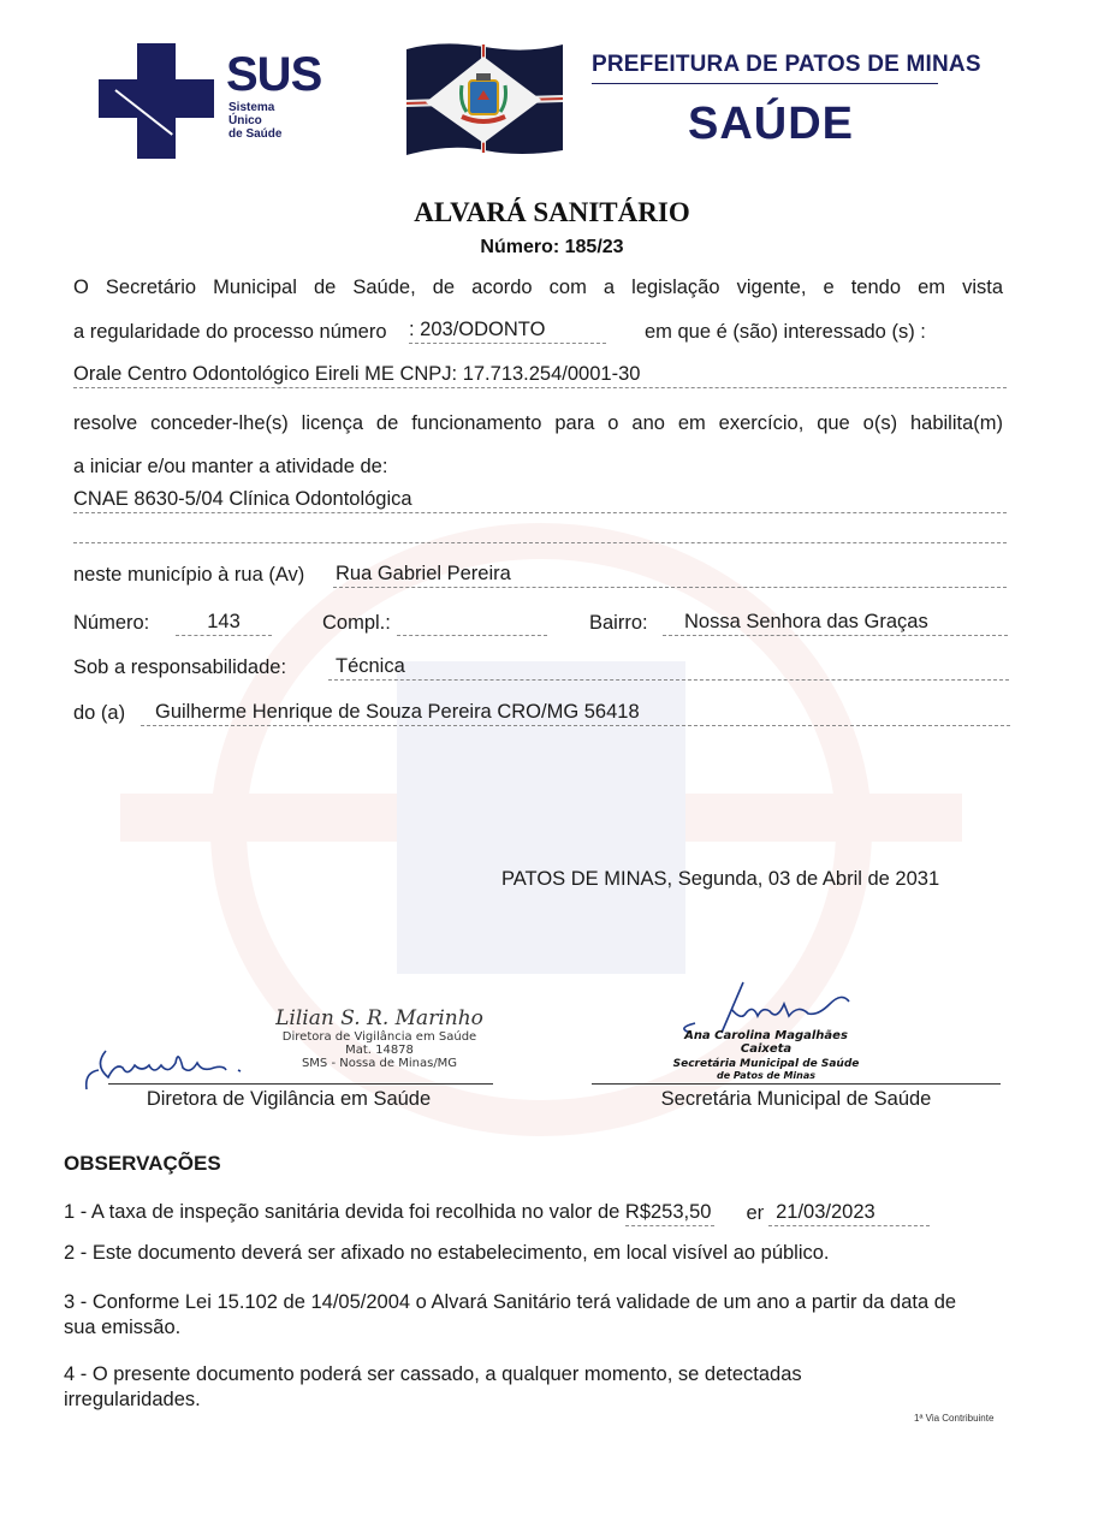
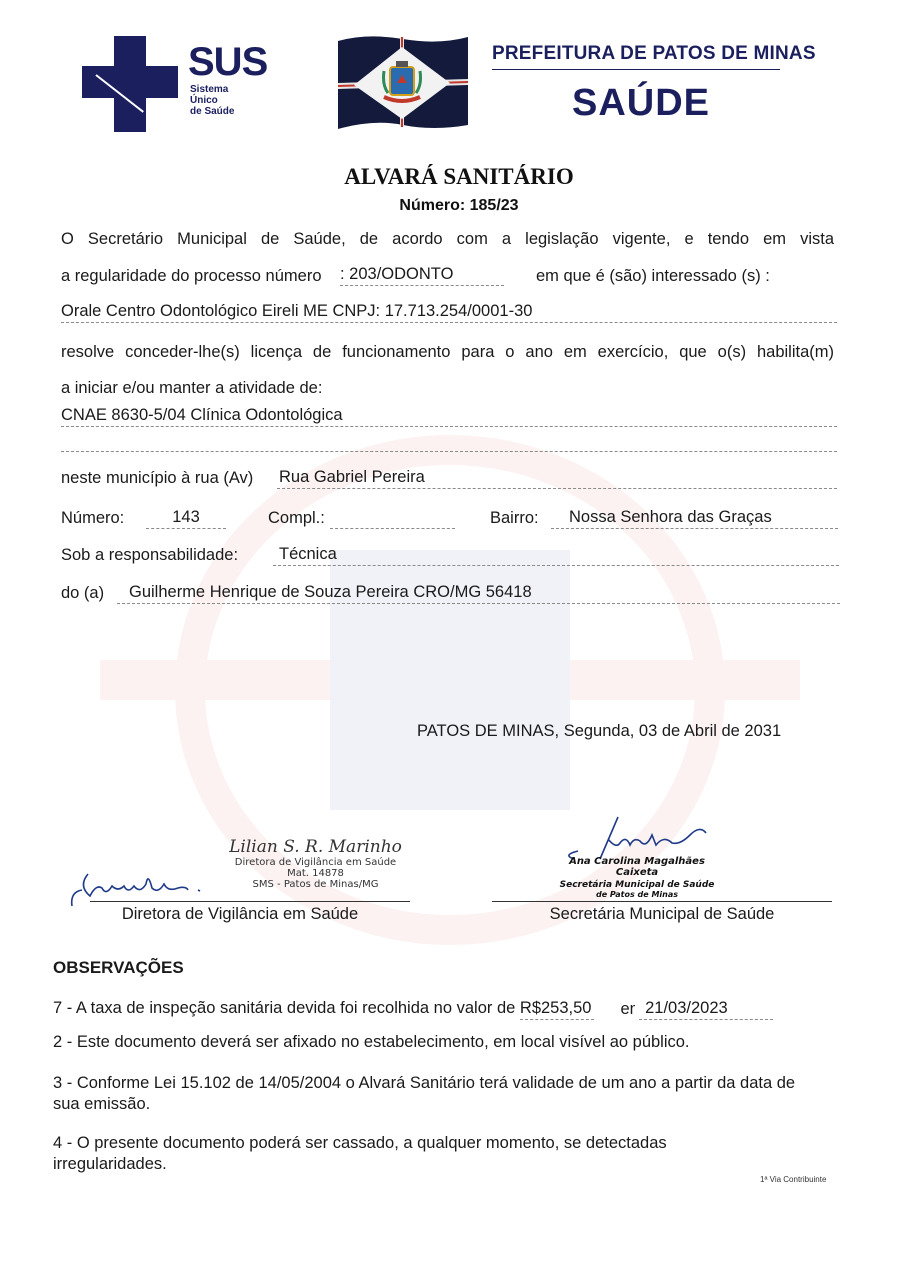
  SUS
  Sistema
  Único
  de Saúde
  PREFEITURA DE PATOS DE MINAS
  SAÚDE
  ALVARÁ SANITÁRIO
  Número: 185/23
  O Secretário Municipal de Saúde, de acordo com a legislação vigente, e tendo em vista
  a regularidade do processo número
  : 203/ODONTO
  em que é (são) interessado (s) :
  Orale Centro Odontológico Eireli ME CNPJ: 17.713.254/0001-30
  resolve conceder-lhe(s) licença de funcionamento para o ano em exercício, que o(s) habilita(m)
  a iniciar e/ou manter a atividade de:
  CNAE 8630-5/04 Clínica Odontológica
  neste município à rua (Av)
  Rua Gabriel Pereira
  Número:
  143
  Compl.:
  Bairro:
  Nossa Senhora das Graças
  Sob a responsabilidade:
  Técnica
  do (a)
  Guilherme Henrique de Souza Pereira CRO/MG 56418
  PATOS DE MINAS, Segunda, 03 de Abril de 2031
  Lilian S. R. Marinho
  Diretora de Vigilância em Saúde
  Mat. 14878
- SMS - Nossa de Minas/MG
+ SMS - Patos de Minas/MG
  Diretora de Vigilância em Saúde
  Ana Carolina Magalhães Caixeta
  Secretária Municipal de Saúde
  de Patos de Minas
  Secretária Municipal de Saúde
  OBSERVAÇÕES
- 1 - A taxa de inspeção sanitária devida foi recolhida no valor de R$253,50 e 21/03/2023
+ 7 - A taxa de inspeção sanitária devida foi recolhida no valor de R$253,50 e 21/03/2023
  2 - Este documento deverá ser afixado no estabelecimento, em local visível ao público.
  3 - Conforme Lei 15.102 de 14/05/2004 o Alvará Sanitário terá validade de um ano a partir da data de sua emissão.
  4 - O presente documento poderá ser cassado, a qualquer momento, se detectadas irregularidades.
  1ª Via Contribuinte
